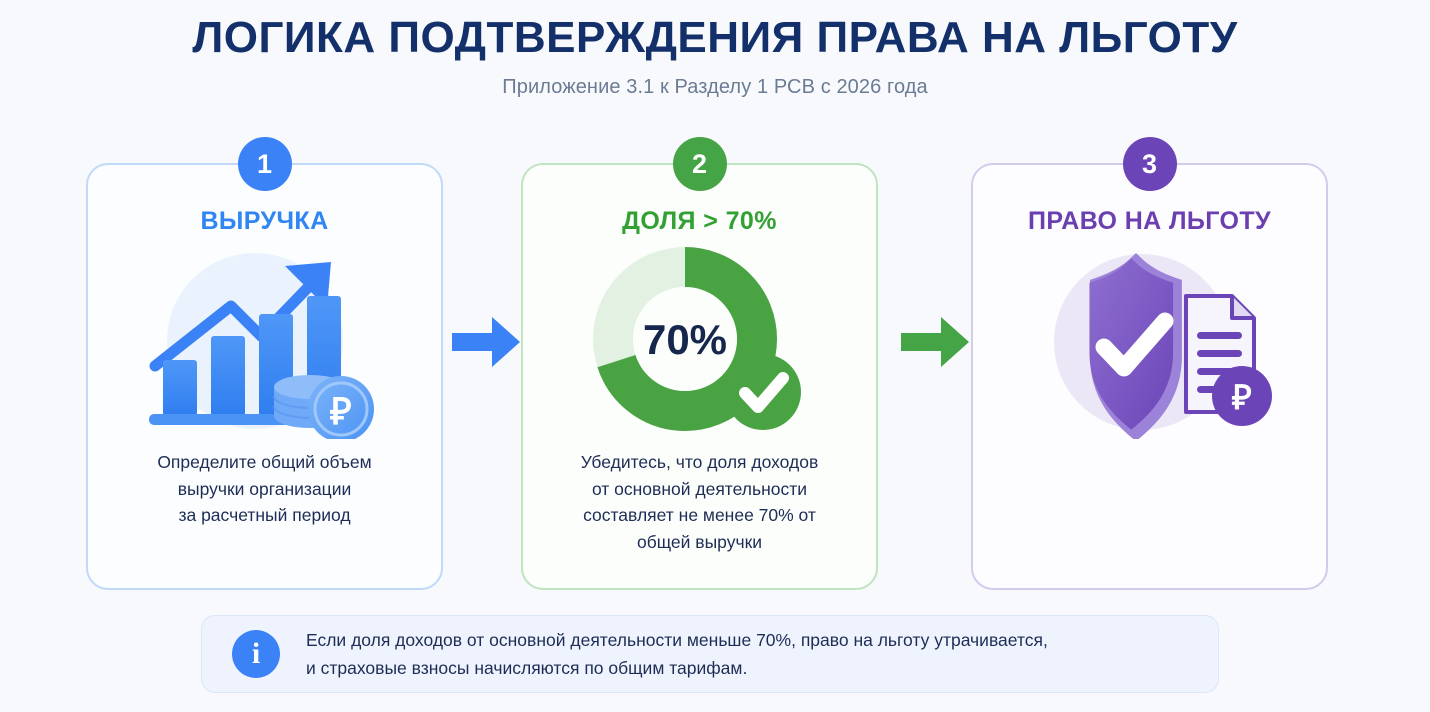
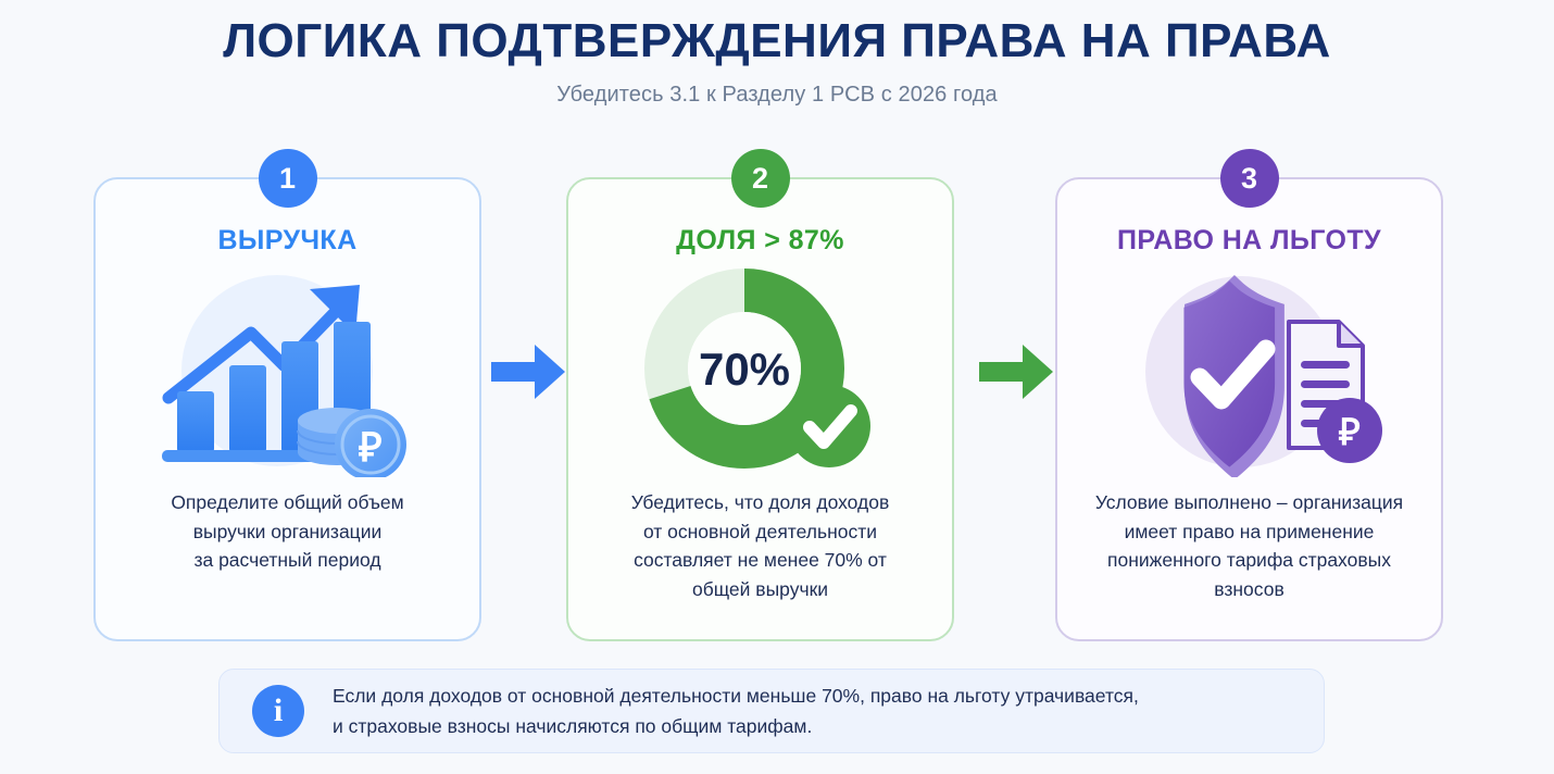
- ЛОГИКА ПОДТВЕРЖДЕНИЯ ПРАВА НА ЛЬГОТУ
+ ЛОГИКА ПОДТВЕРЖДЕНИЯ ПРАВА НА ПРАВА
- Приложение 3.1 к Разделу 1 РСВ с 2026 года
+ Убедитесь 3.1 к Разделу 1 РСВ с 2026 года
  1
  ВЫРУЧКА
  ₽
  Определите общий объем
  выручки организации
  за расчетный период
  2
- ДОЛЯ > 70%
+ ДОЛЯ > 87%
  70%
  Убедитесь, что доля доходов
  от основной деятельности
  составляет не менее 70% от
  общей выручки
  3
  ПРАВО НА ЛЬГОТУ
  ₽
+ Условие выполнено – организация
+ имеет право на применение
+ пониженного тарифа страховых
+ взносов
  i
  Если доля доходов от основной деятельности меньше 70%, право на льготу утрачивается,
  и страховые взносы начисляются по общим тарифам.
